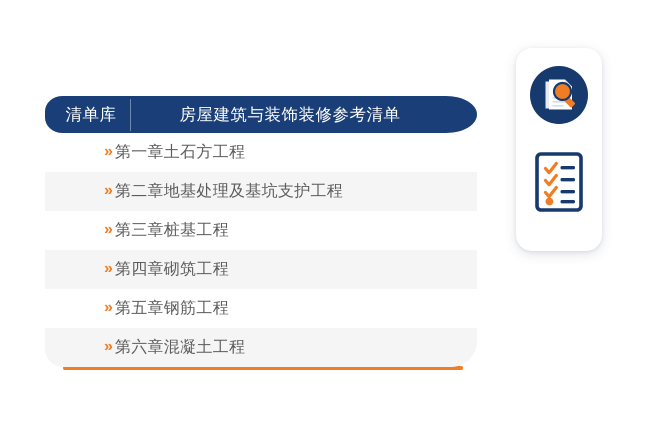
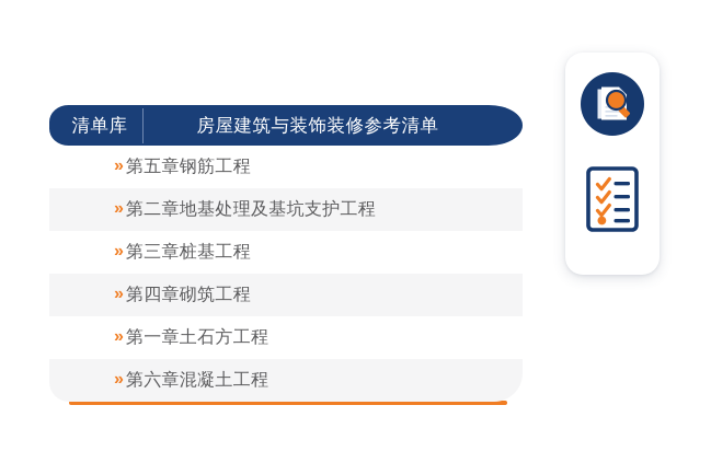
  清单库
  房屋建筑与装饰装修参考清单
  »
- 第一章土石方工程
+ 第五章钢筋工程
  »
  第二章地基处理及基坑支护工程
  »
  第三章桩基工程
  »
  第四章砌筑工程
  »
- 第五章钢筋工程
+ 第一章土石方工程
  »
  第六章混凝土工程
